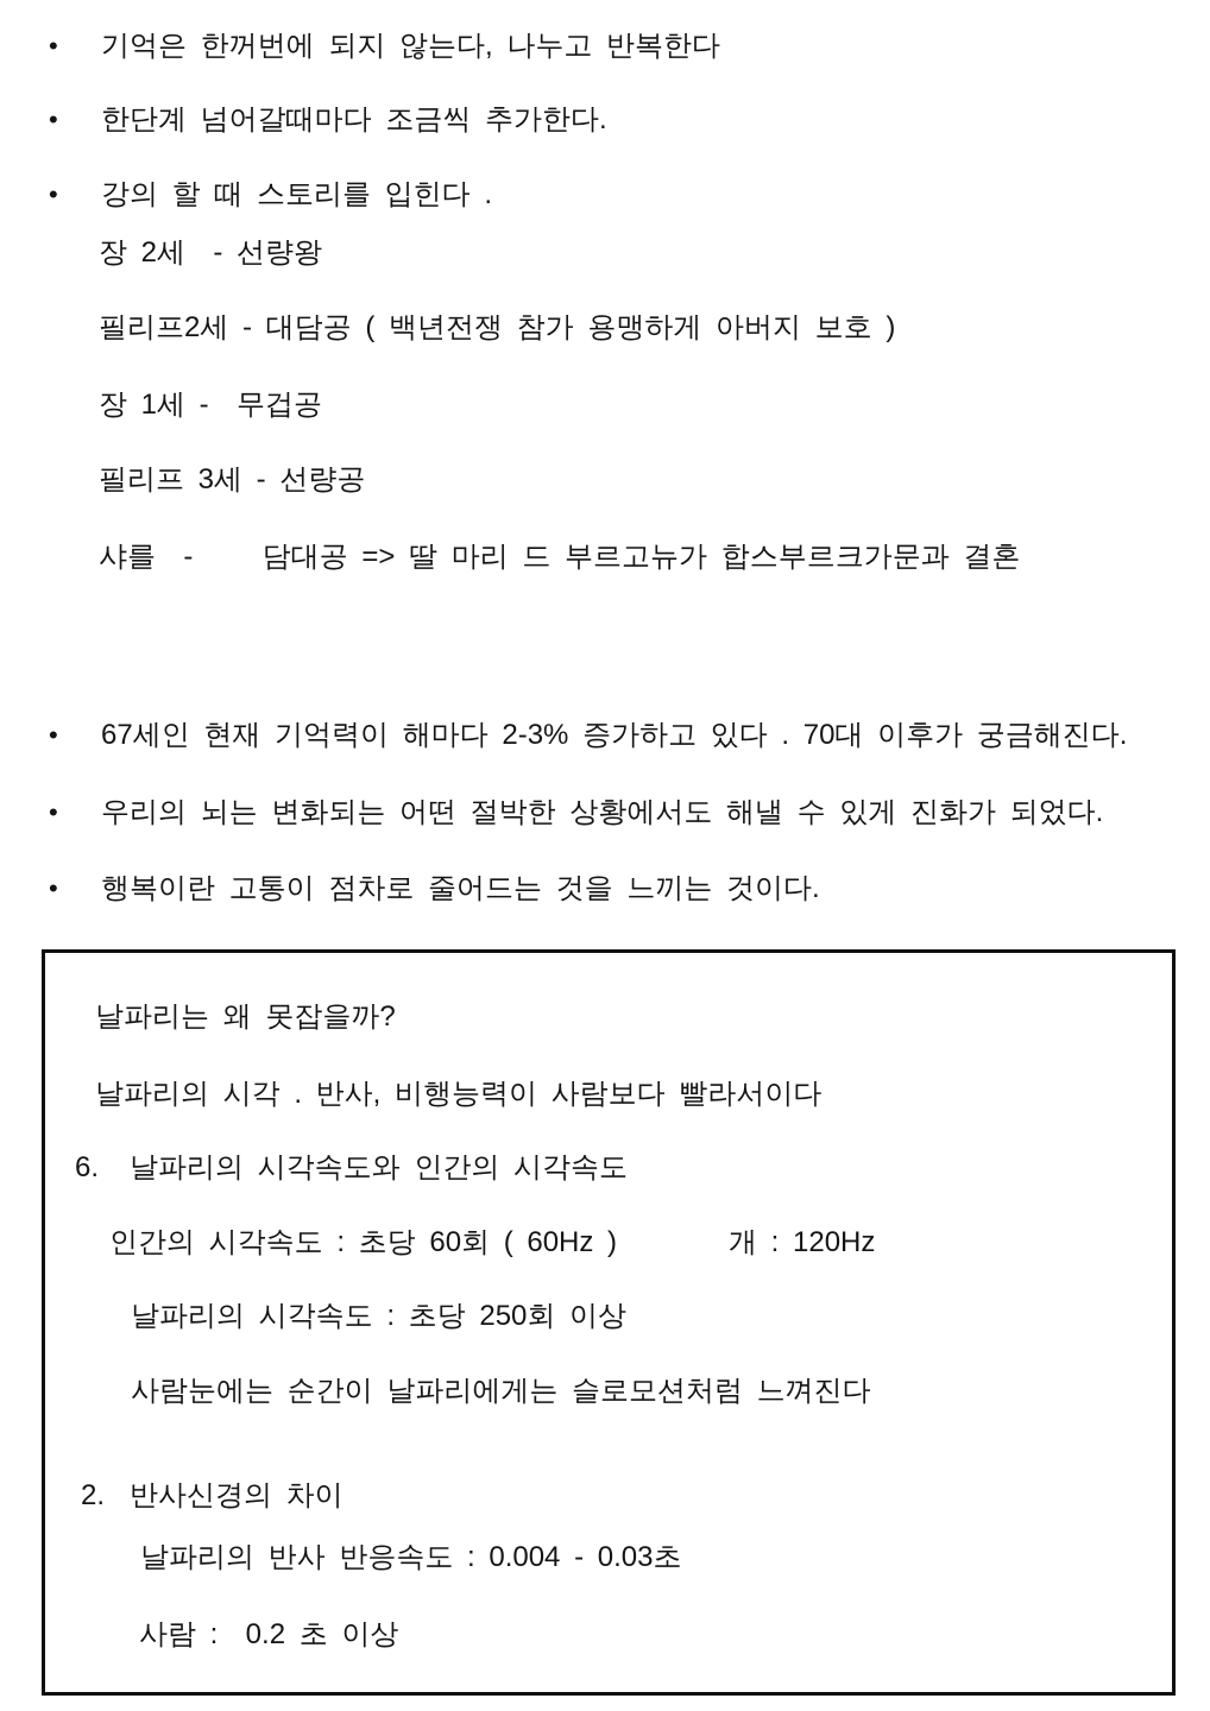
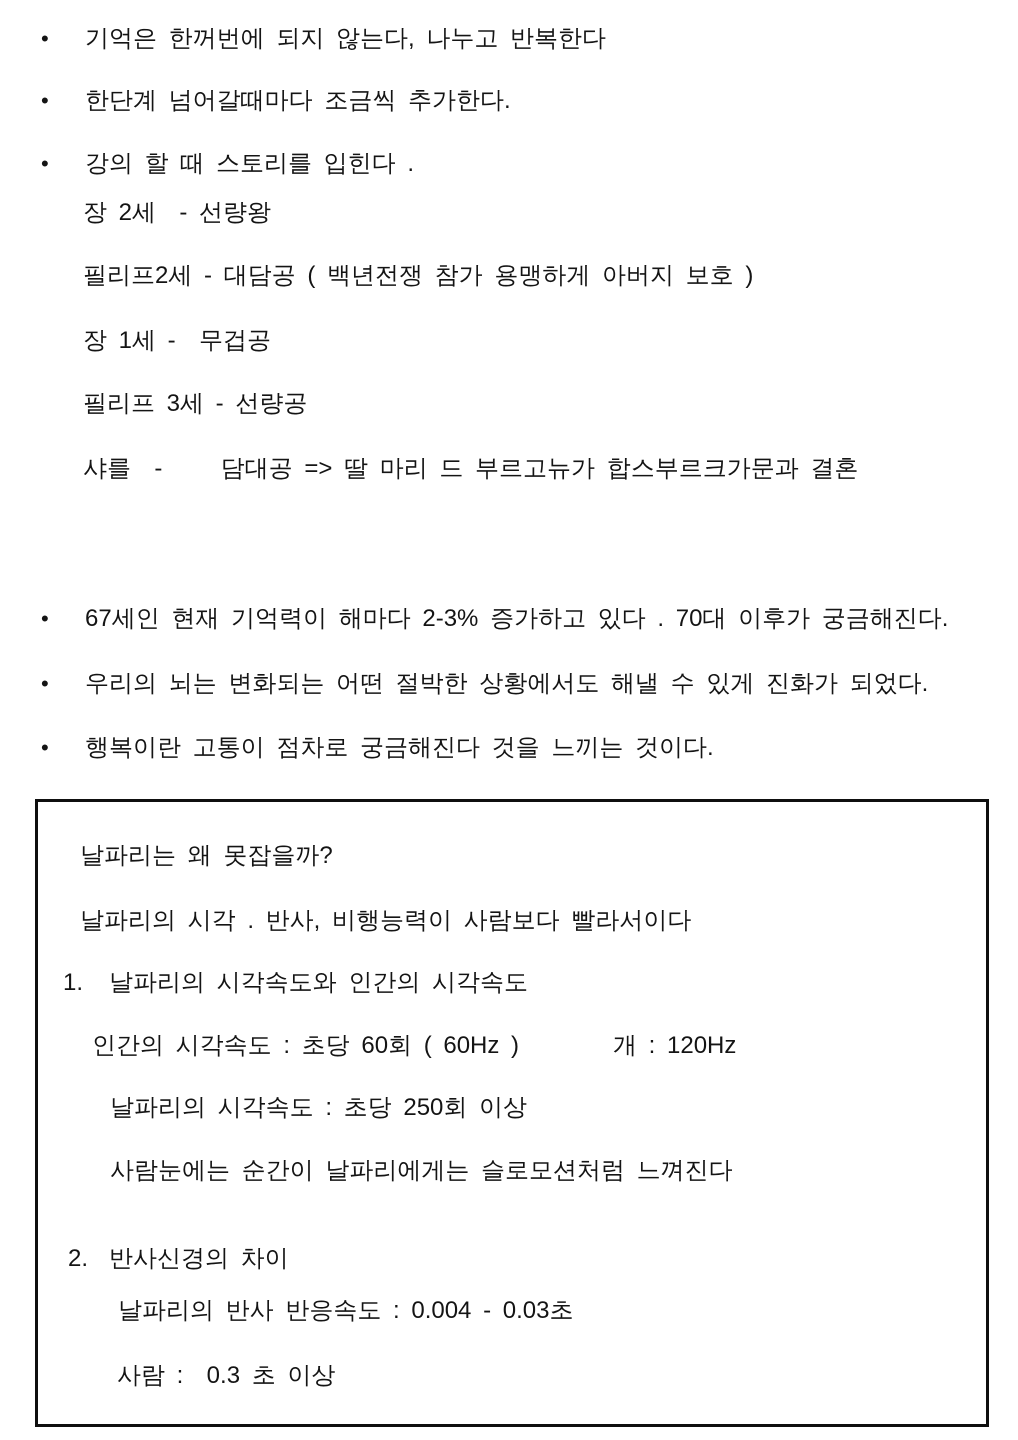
  •
  기억은 한꺼번에 되지 않는다, 나누고 반복한다
  •
  한단계 넘어갈때마다 조금씩 추가한다.
  •
  강의 할 때 스토리를 입힌다 .
  장 2세 - 선량왕
  필리프2세 - 대담공 ( 백년전쟁 참가 용맹하게 아버지 보호 )
  장 1세 - 무겁공
  필리프 3세 - 선량공
  샤를 - 담대공 => 딸 마리 드 부르고뉴가 합스부르크가문과 결혼
  •
  67세인 현재 기억력이 해마다 2-3% 증가하고 있다 . 70대 이후가 궁금해진다.
  •
  우리의 뇌는 변화되는 어떤 절박한 상황에서도 해낼 수 있게 진화가 되었다.
  •
- 행복이란 고통이 점차로 줄어드는 것을 느끼는 것이다.
+ 행복이란 고통이 점차로 궁금해진다 것을 느끼는 것이다.
  날파리는 왜 못잡을까?
  날파리의 시각 . 반사, 비행능력이 사람보다 빨라서이다
- 6.
+ 1.
  날파리의 시각속도와 인간의 시각속도
  인간의 시각속도 : 초당 60회 ( 60Hz )
  개 : 120Hz
  날파리의 시각속도 : 초당 250회 이상
  사람눈에는 순간이 날파리에게는 슬로모션처럼 느껴진다
  2.
  반사신경의 차이
  날파리의 반사 반응속도 : 0.004 - 0.03초
- 사람 : 0.2 초 이상
+ 사람 : 0.3 초 이상
